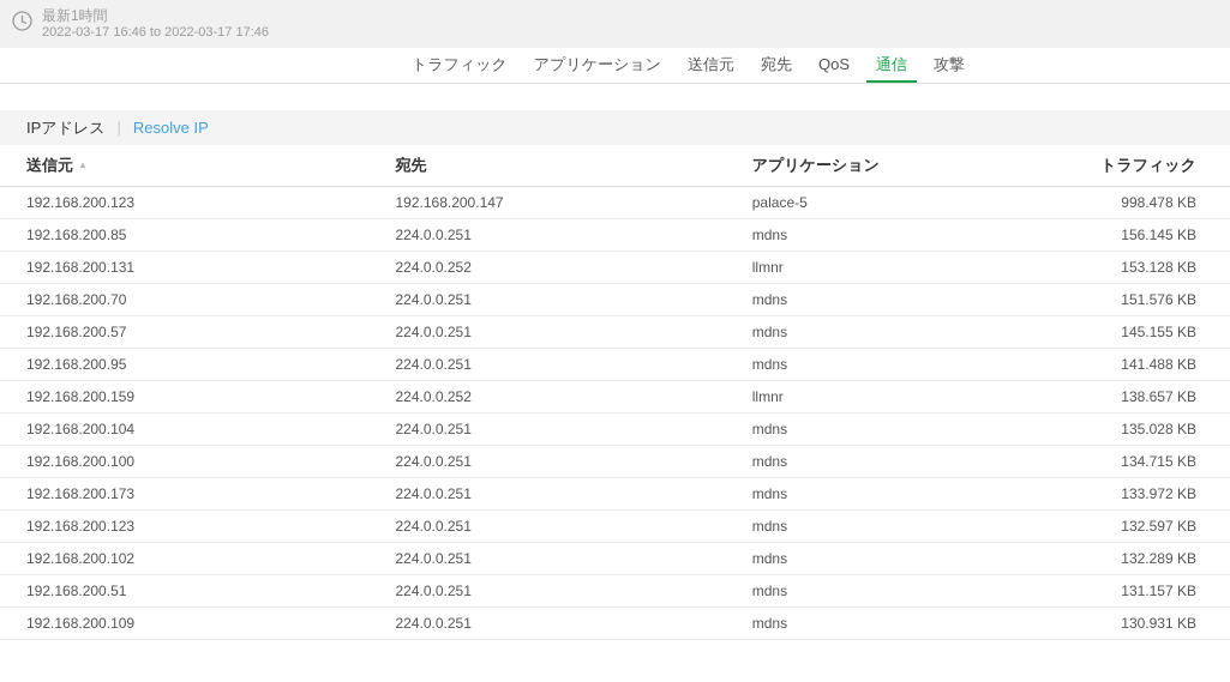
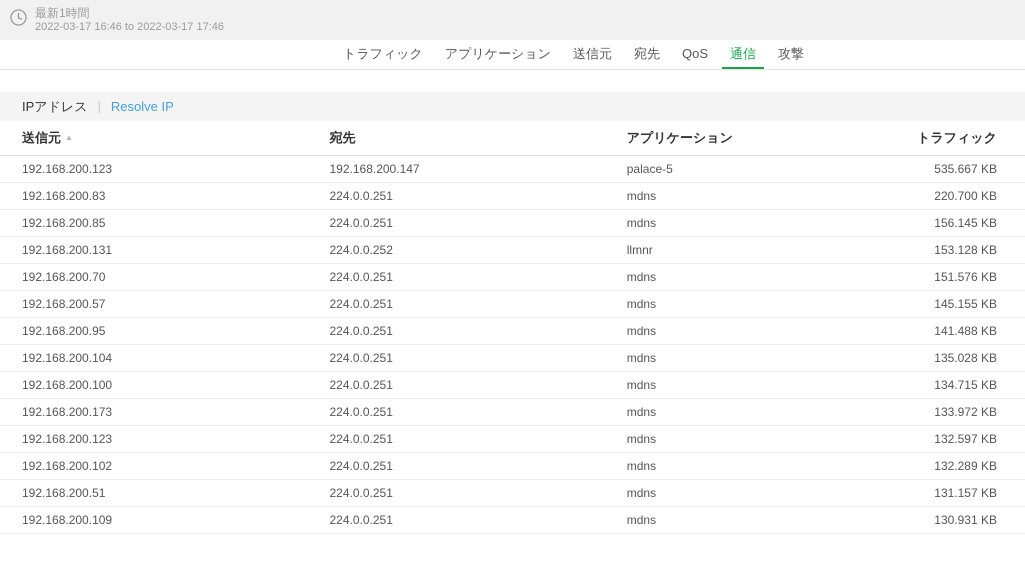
  最新1時間
  2022-03-17 16:46 to 2022-03-17 17:46
  トラフィック
  アプリケーション
  送信元
  宛先
  QoS
  通信
  攻撃
  IPアドレス
  |
  Resolve IP
  送信元 ▲	宛先	アプリケーション	トラフィック
- 192.168.200.123	192.168.200.147	palace-5	998.478 KB
+ 192.168.200.123	192.168.200.147	palace-5	535.667 KB
+ 192.168.200.83	224.0.0.251	mdns	220.700 KB
  192.168.200.85	224.0.0.251	mdns	156.145 KB
  192.168.200.131	224.0.0.252	llmnr	153.128 KB
  192.168.200.70	224.0.0.251	mdns	151.576 KB
  192.168.200.57	224.0.0.251	mdns	145.155 KB
  192.168.200.95	224.0.0.251	mdns	141.488 KB
- 192.168.200.159	224.0.0.252	llmnr	138.657 KB
  192.168.200.104	224.0.0.251	mdns	135.028 KB
  192.168.200.100	224.0.0.251	mdns	134.715 KB
  192.168.200.173	224.0.0.251	mdns	133.972 KB
  192.168.200.123	224.0.0.251	mdns	132.597 KB
  192.168.200.102	224.0.0.251	mdns	132.289 KB
  192.168.200.51	224.0.0.251	mdns	131.157 KB
  192.168.200.109	224.0.0.251	mdns	130.931 KB
